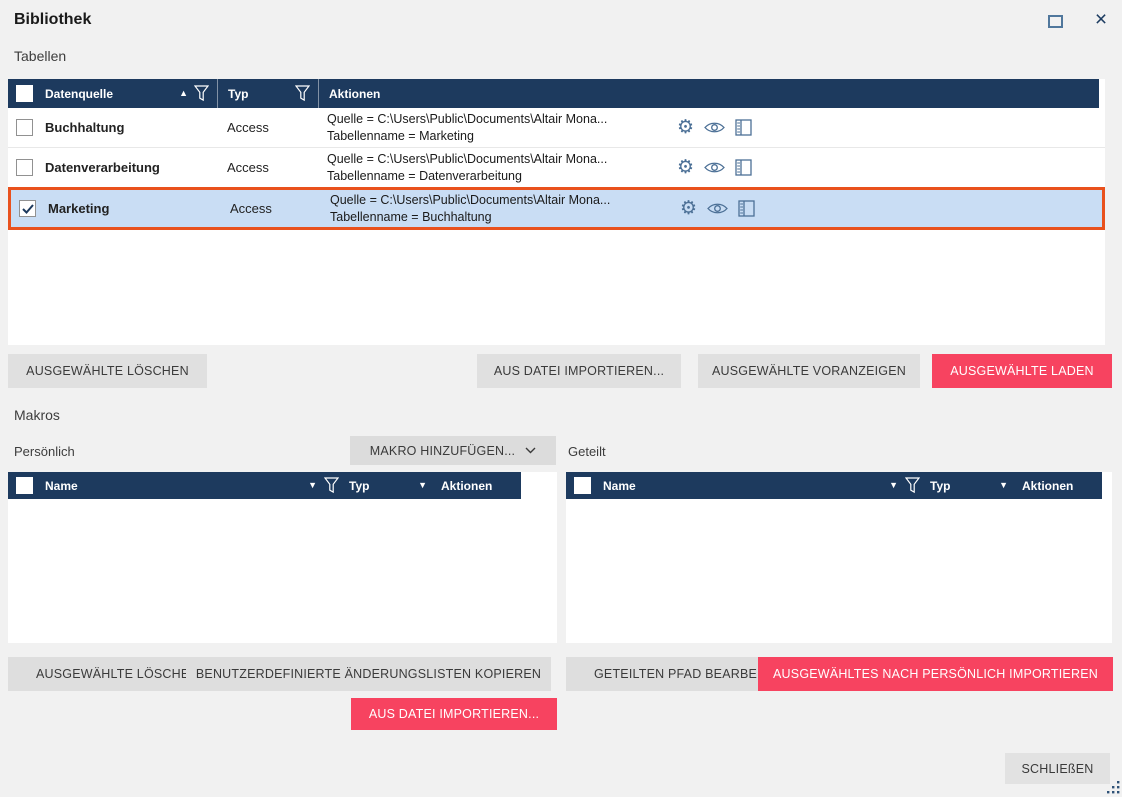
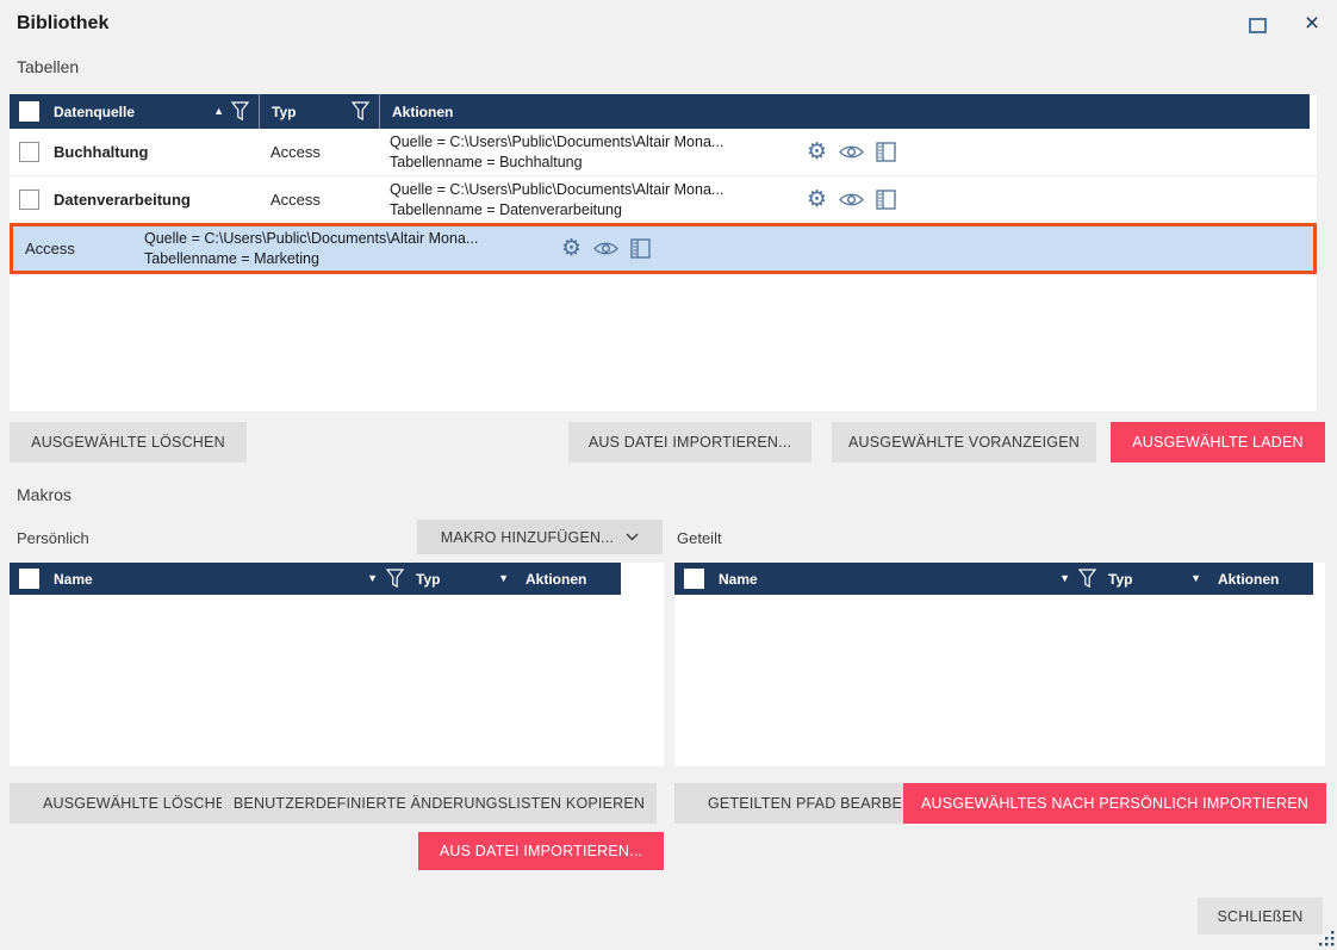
  Bibliothek
  ×
  Tabellen
  Datenquelle
  ▲
  Typ
  Aktionen
  Buchhaltung
  Access
  Quelle = C:\Users\Public\Documents\Altair Mona...
- Tabellenname = Marketing
+ Tabellenname = Buchhaltung
  ⚙
  Datenverarbeitung
  Access
  Quelle = C:\Users\Public\Documents\Altair Mona...
  Tabellenname = Datenverarbeitung
  ⚙
- Marketing
  Access
  Quelle = C:\Users\Public\Documents\Altair Mona...
- Tabellenname = Buchhaltung
+ Tabellenname = Marketing
  ⚙
  AUSGEWÄHLTE LÖSCHEN
  AUS DATEI IMPORTIEREN...
  AUSGEWÄHLTE VORANZEIGEN
  AUSGEWÄHLTE LADEN
  Makros
  Persönlich
  MAKRO HINZUFÜGEN...
  Geteilt
  Name
  ▼
  Typ
  ▼
  Aktionen
  Name
  ▼
  Typ
  ▼
  Aktionen
  AUSGEWÄHLTE LÖSCH
  BENUTZERDEFINIERTE ÄNDERUNGSLISTEN KOPIEREN
  GETEILTEN PFAD BEARBE
  AUSGEWÄHLTES NACH PERSÖNLICH IMPORTIEREN
  AUS DATEI IMPORTIEREN...
  SCHLIEßEN
